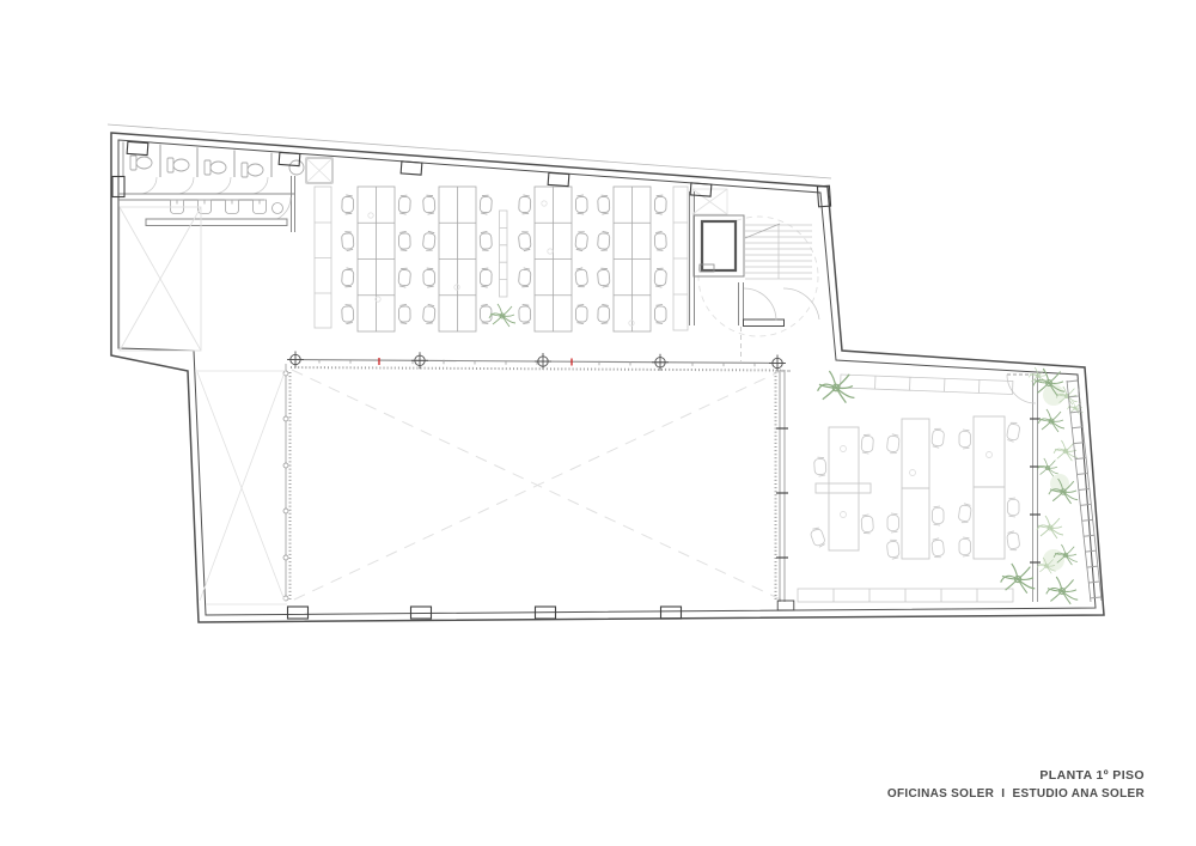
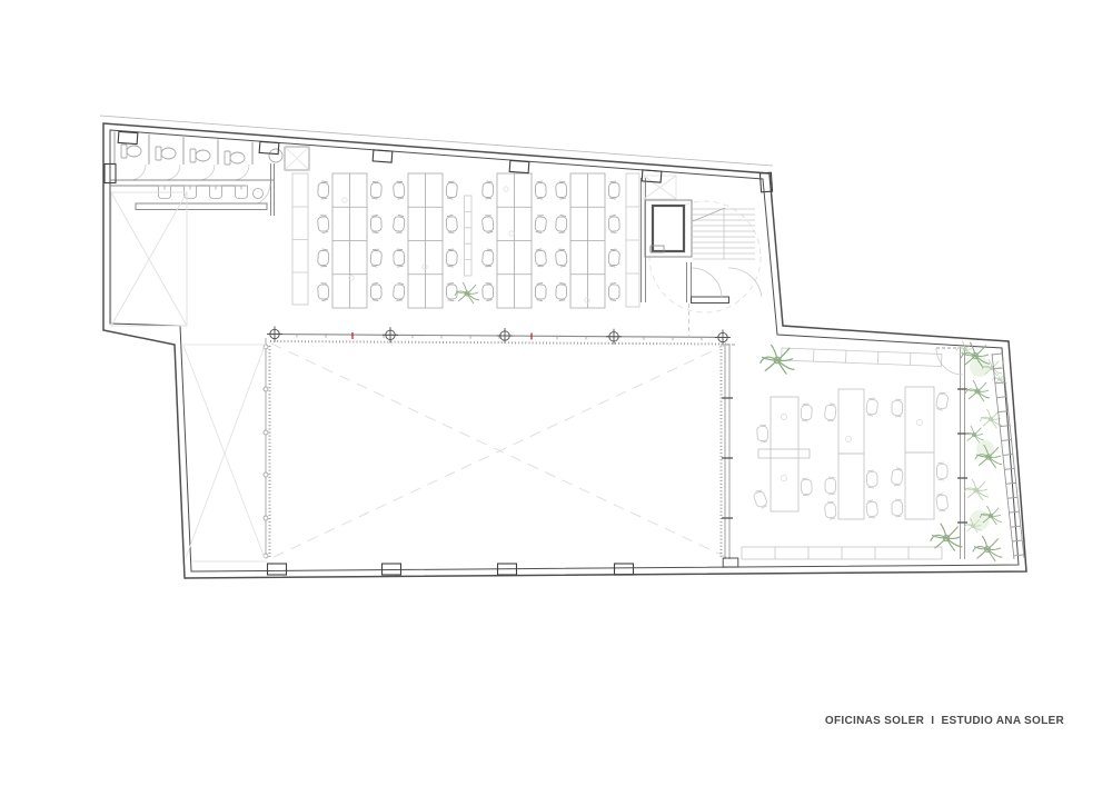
- PLANTA 1º PISO
  OFICINAS SOLER I ESTUDIO ANA SOLER
